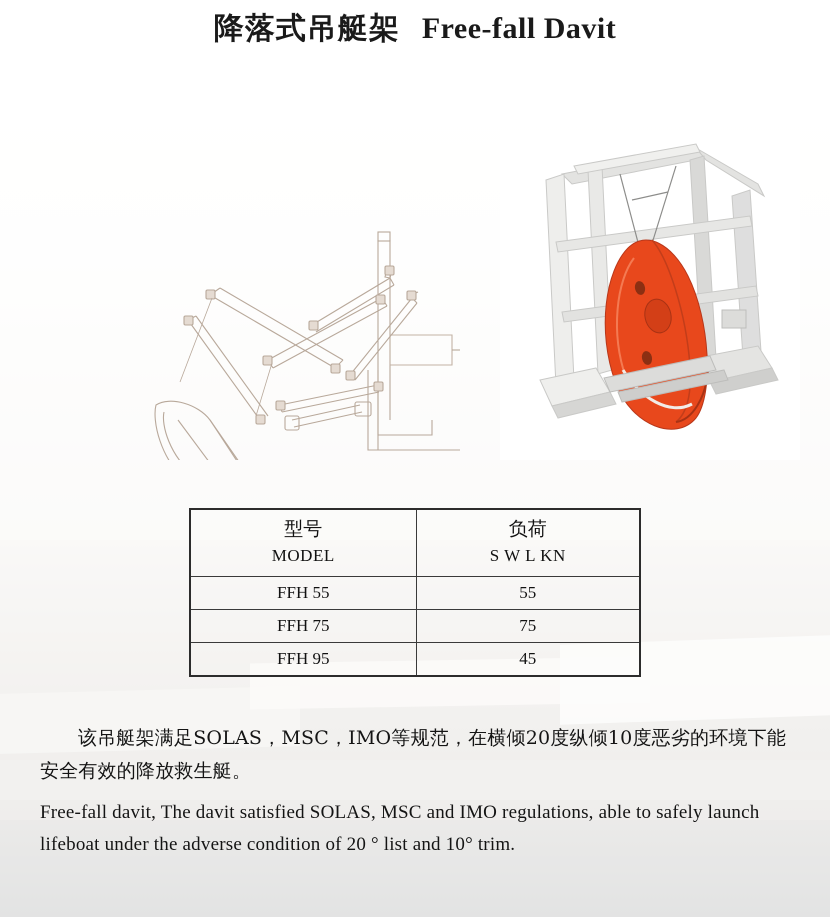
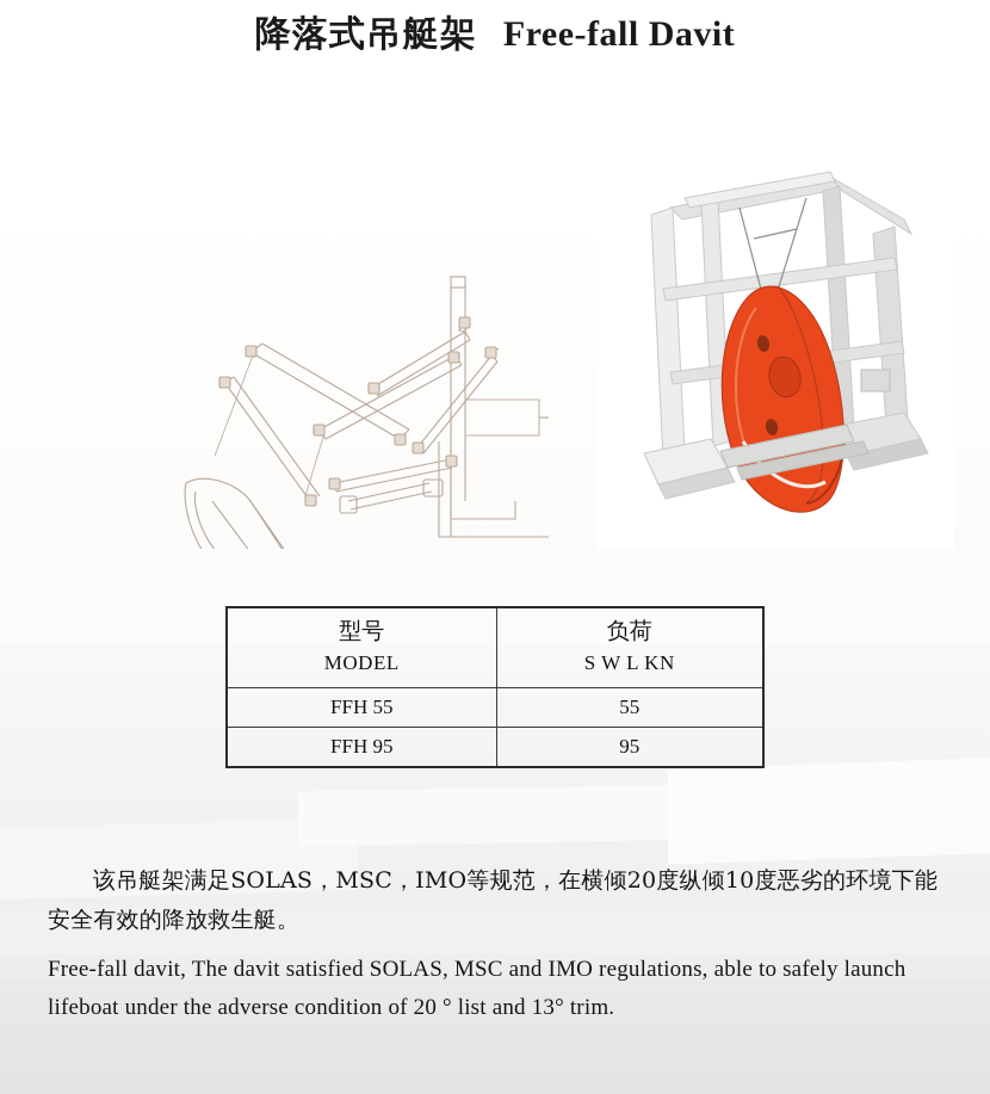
  降落式吊艇架 Free-fall Davit
  型号 MODEL	负荷 S W L KN
  FFH 55	55
- FFH 75	75
- FFH 95	45
+ FFH 95	95
  该吊艇架满足SOLAS，MSC，IMO等规范，在横倾20度纵倾10度恶劣的环境下能安全有效的降放救生艇。
- Free-fall davit, The davit satisfied SOLAS, MSC and IMO regulations, able to safely launch lifeboat under the adverse condition of 20 ° list and 10° trim.
+ Free-fall davit, The davit satisfied SOLAS, MSC and IMO regulations, able to safely launch lifeboat under the adverse condition of 20 ° list and 13° trim.
